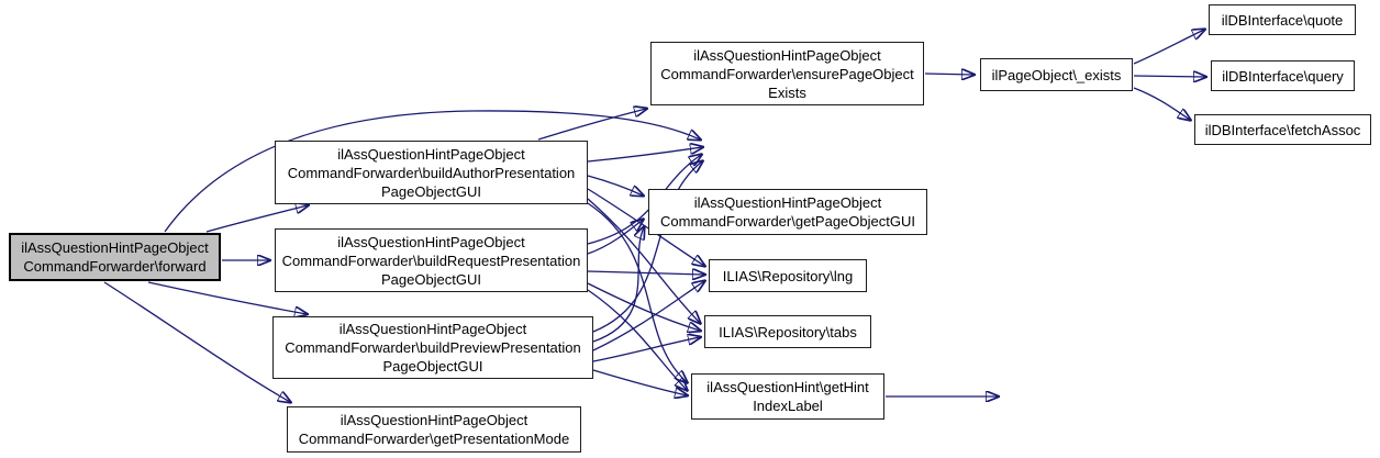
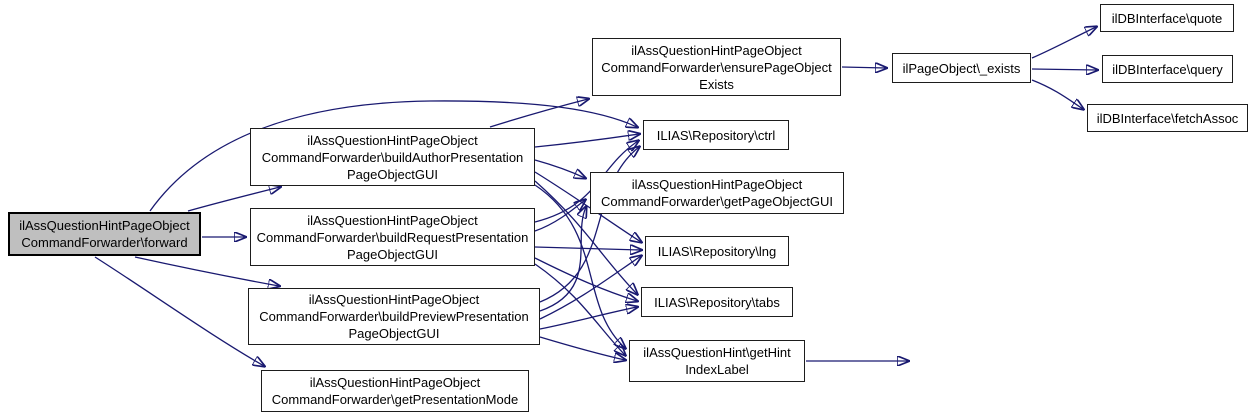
  ilAssQuestionHintPageObject
  CommandForwarder\forward
  ilAssQuestionHintPageObject
  CommandForwarder\buildAuthorPresentation
  PageObjectGUI
  ilAssQuestionHintPageObject
  CommandForwarder\buildRequestPresentation
  PageObjectGUI
  ilAssQuestionHintPageObject
  CommandForwarder\buildPreviewPresentation
  PageObjectGUI
  ilAssQuestionHintPageObject
  CommandForwarder\getPresentationMode
  ilAssQuestionHintPageObject
  CommandForwarder\ensurePageObject
  Exists
+ ILIAS\Repository\ctrl
  ilAssQuestionHintPageObject
  CommandForwarder\getPageObjectGUI
  ILIAS\Repository\lng
  ILIAS\Repository\tabs
  ilAssQuestionHint\getHint
  IndexLabel
  ilPageObject\_exists
  ilDBInterface\quote
  ilDBInterface\query
  ilDBInterface\fetchAssoc
